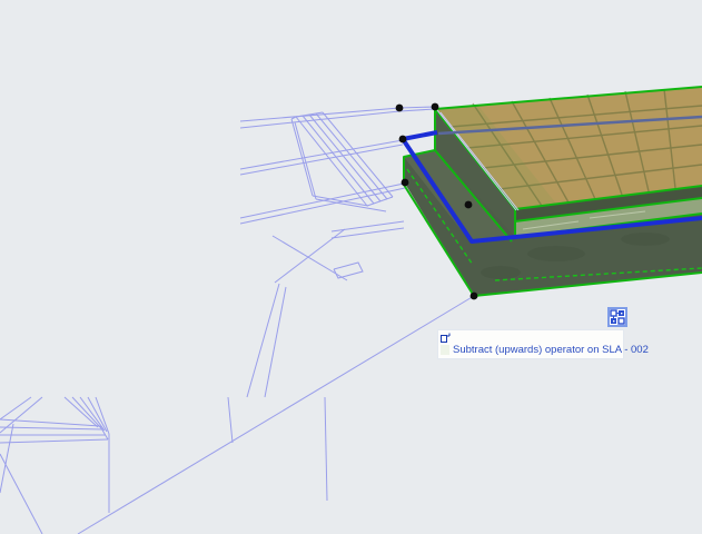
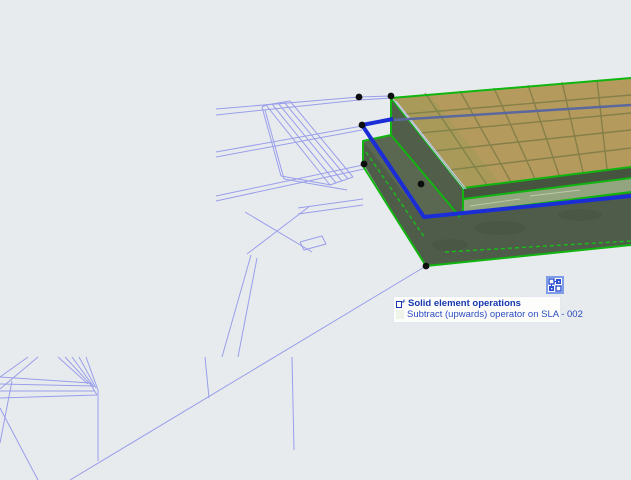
+ Solid element operations
  Subtract (upwards) operator on SLA - 002
